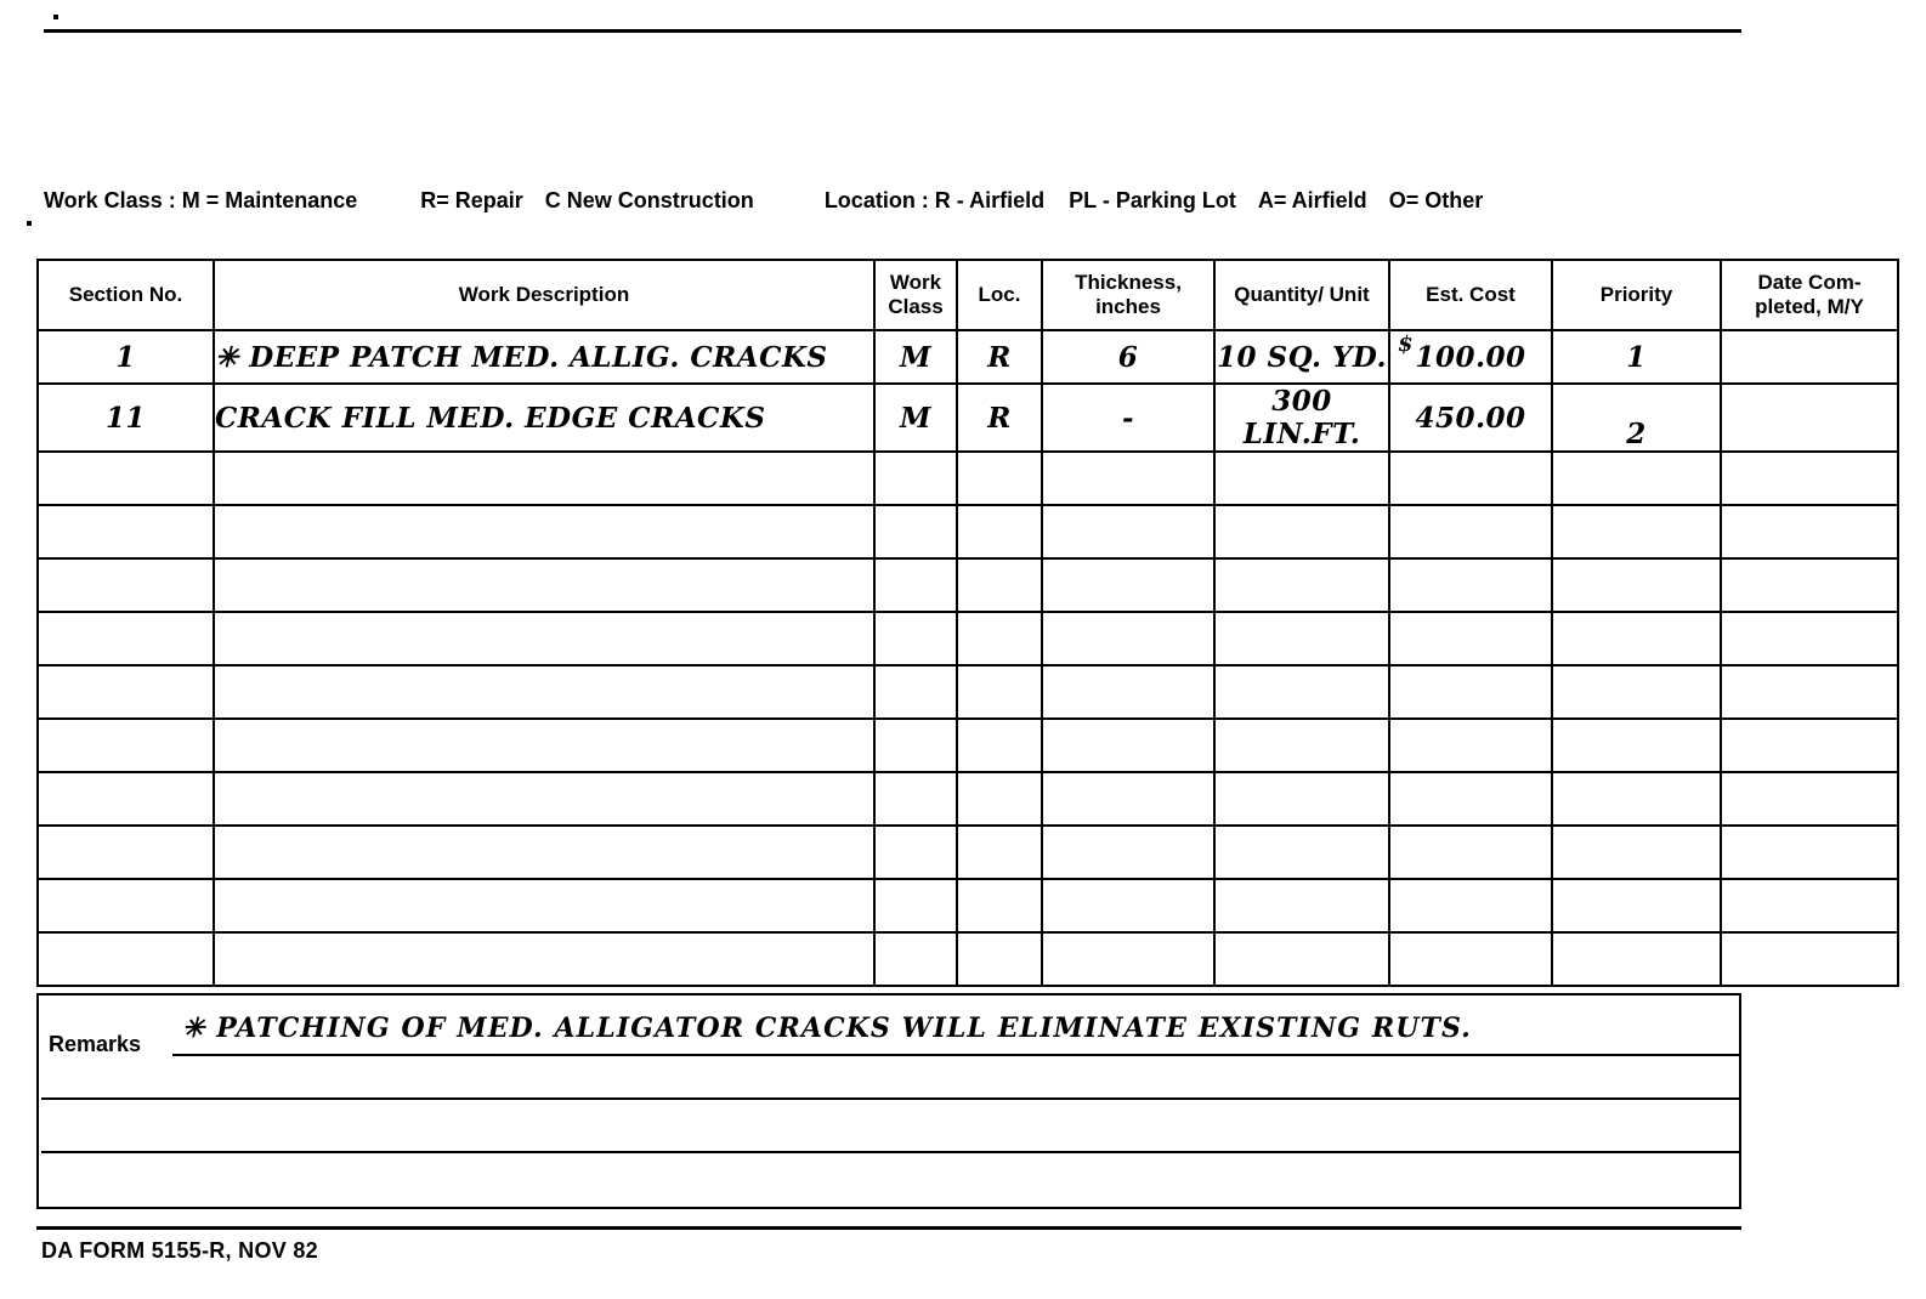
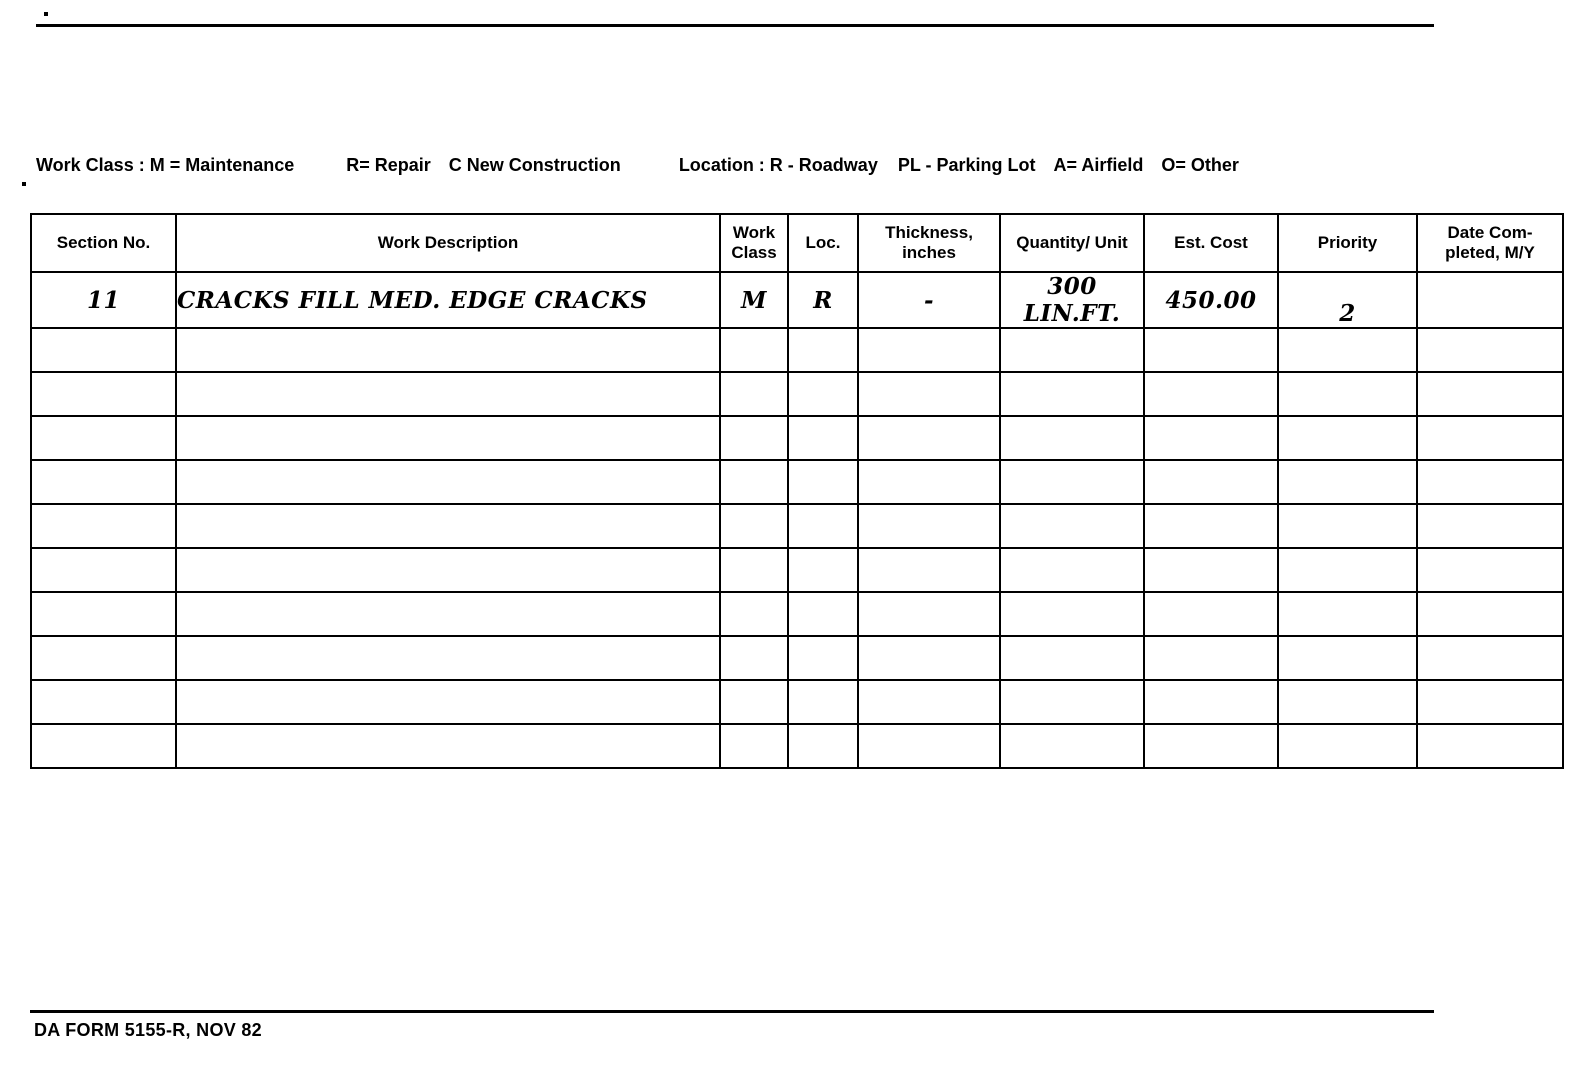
- Work Class : M = Maintenance R= Repair C New Construction Location : R - Airfield PL - Parking Lot A= Airfield O= Other
+ Work Class : M = Maintenance R= Repair C New Construction Location : R - Roadway PL - Parking Lot A= Airfield O= Other
  Section No.	Work Description	Work Class	Loc.	Thickness, inches	Quantity/ Unit	Est. Cost	Priority	Date Com- pleted, M/Y
- 1	✳ DEEP PATCH MED. ALLIG. CRACKS	M	R	6	10 SQ. YD.	$ 100.00	1
- 11	CRACK FILL MED. EDGE CRACKS	M	R	-	300 LIN.FT.	450.00	2
+ 11	CRACKS FILL MED. EDGE CRACKS	M	R	-	300 LIN.FT.	450.00	2
- Remarks
- ✳ PATCHING OF MED. ALLIGATOR CRACKS WILL ELIMINATE EXISTING RUTS.
  DA FORM 5155-R, NOV 82
